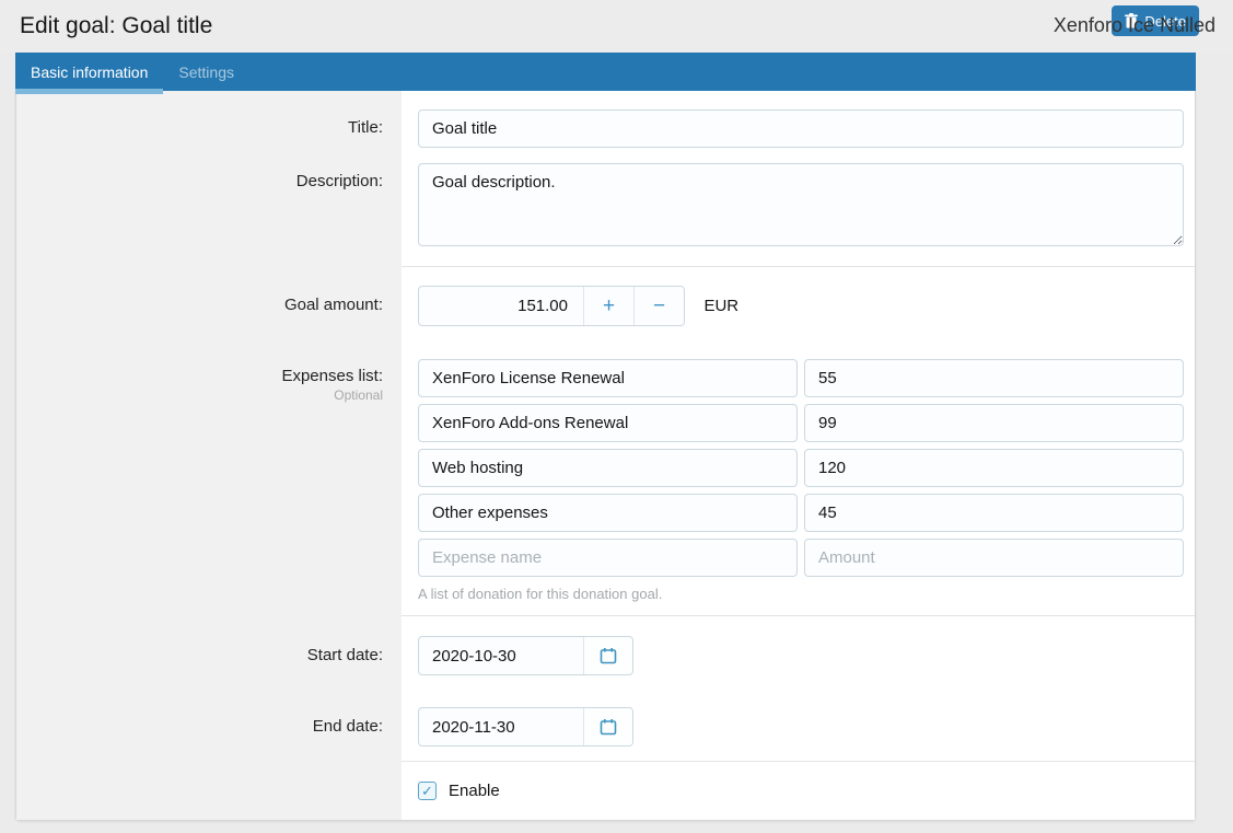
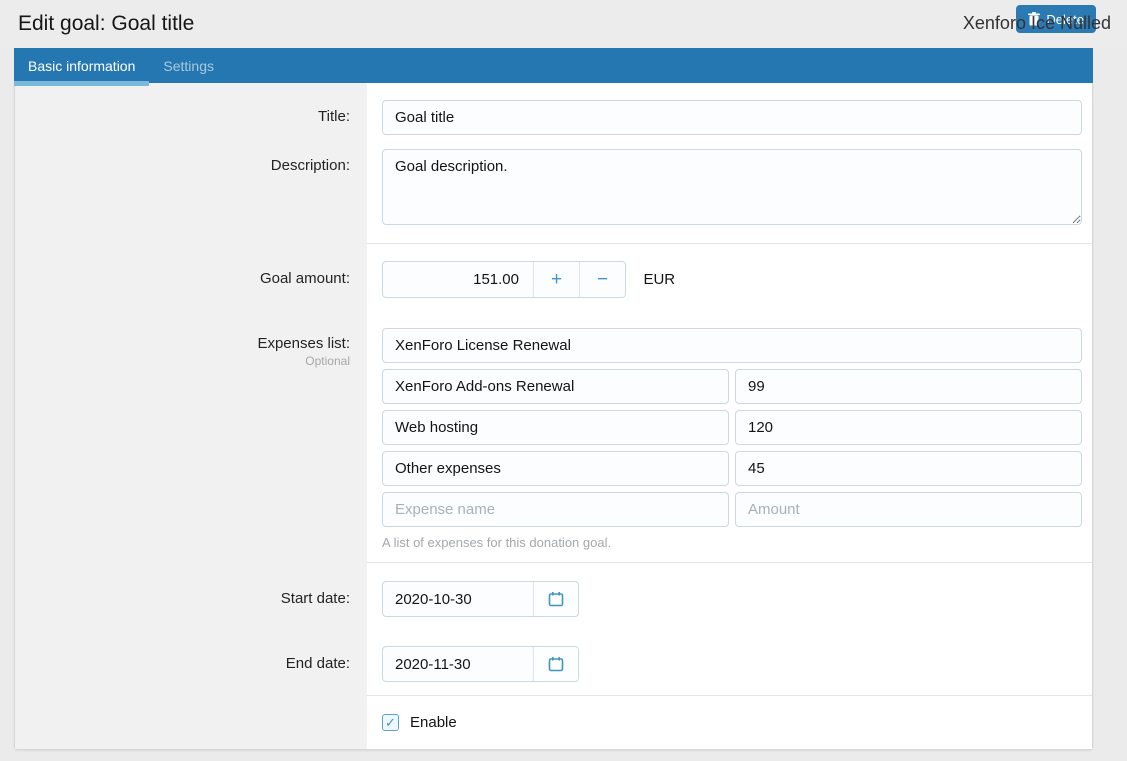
  Edit goal: Goal title
  Delete
  Xenforo Ice Nulled
  Basic information
  Settings
  Title:
  Goal title
  Description:
  Goal description.
  Goal amount:
  151.00
  +
  −
  EUR
  Expenses list:
  Optional
  XenForo License Renewal
- 55
  XenForo Add-ons Renewal
  99
  Web hosting
  120
  Other expenses
  45
  Expense name
  Amount
- A list of donation for this donation goal.
+ A list of expenses for this donation goal.
  Start date:
  2020-10-30
  End date:
  2020-11-30
  ✓
  Enable
